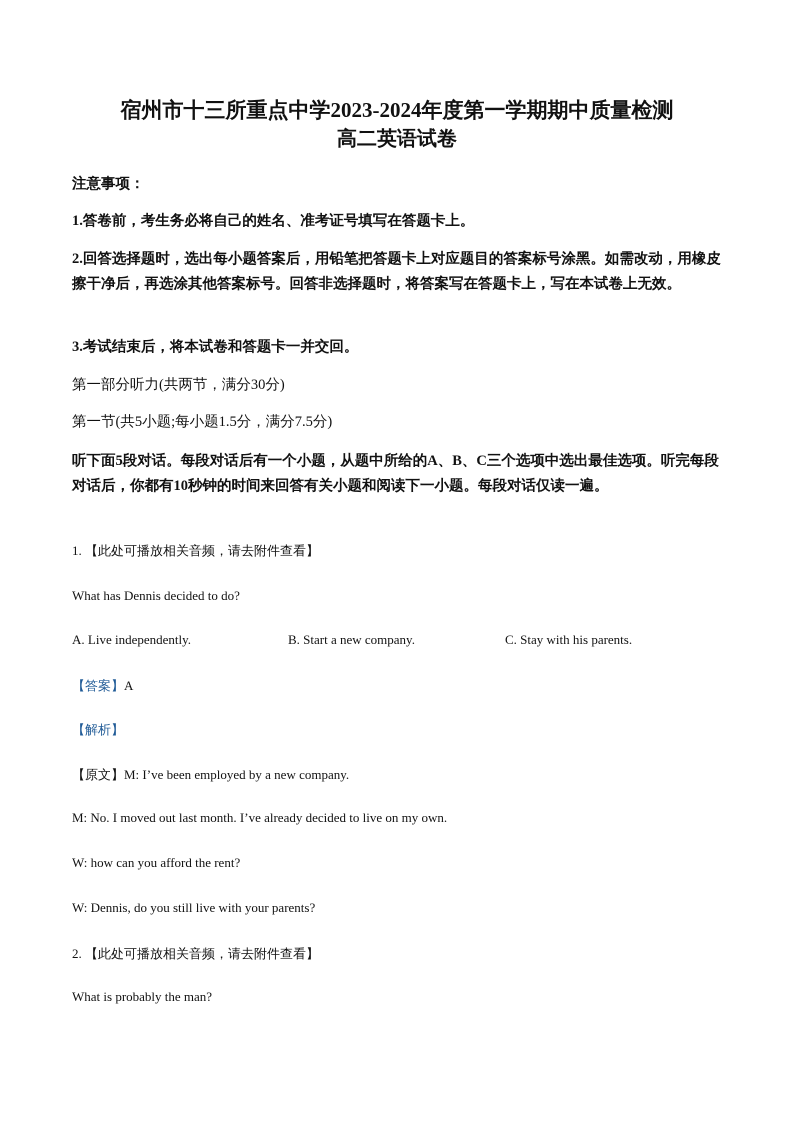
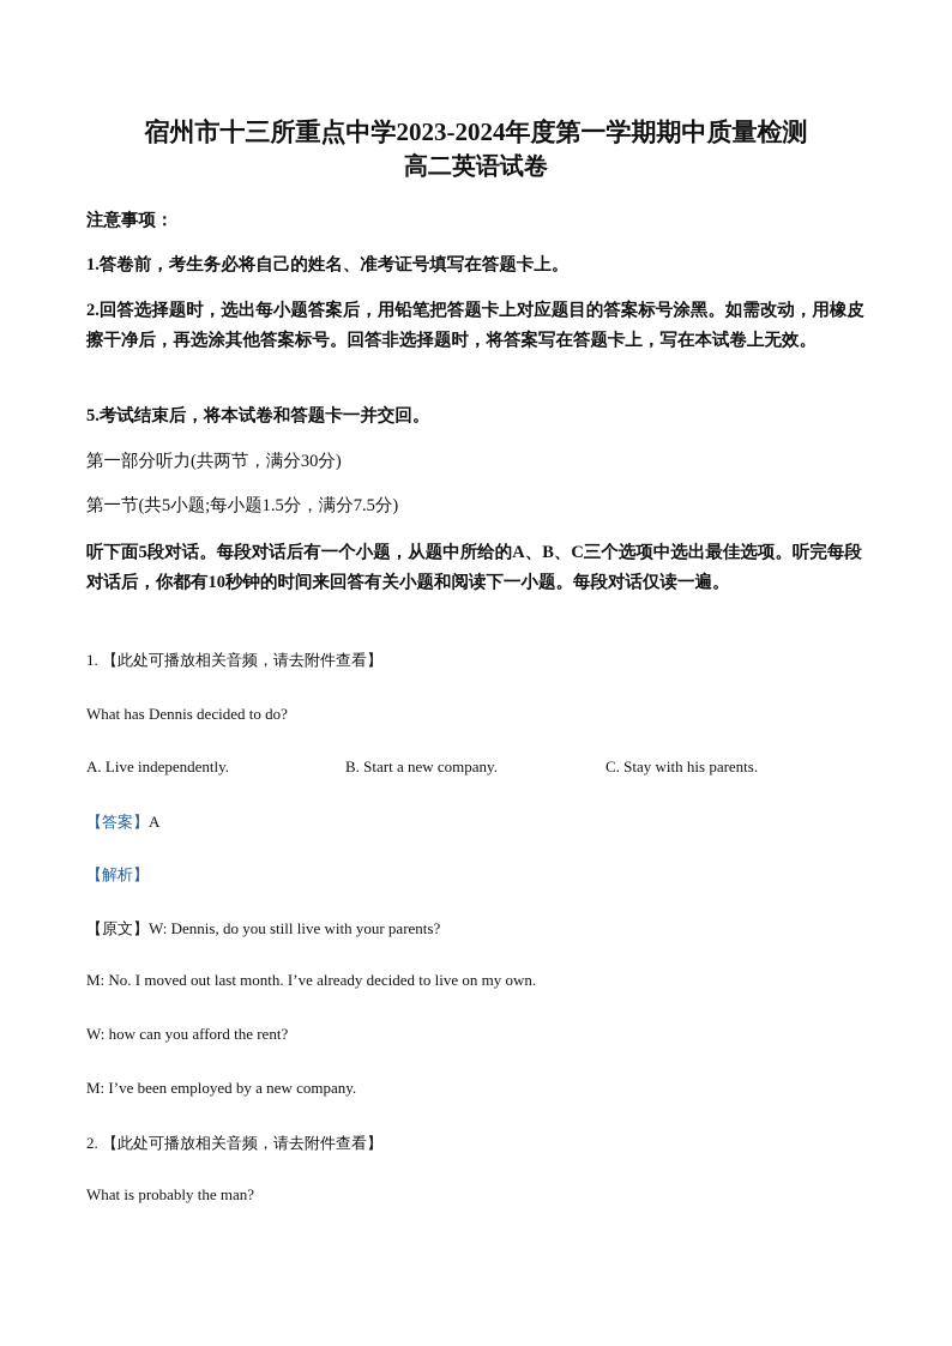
  宿州市十三所重点中学2023-2024年度第一学期期中质量检测
  高二英语试卷
  注意事项：
  1.答卷前，考生务必将自己的姓名、准考证号填写在答题卡上。
  2.回答选择题时，选出每小题答案后，用铅笔把答题卡上对应题目的答案标号涂黑。如需改动，用橡皮擦干净后，再选涂其他答案标号。回答非选择题时，将答案写在答题卡上，写在本试卷上无效。
- 3.考试结束后，将本试卷和答题卡一并交回。
+ 5.考试结束后，将本试卷和答题卡一并交回。
  第一部分听力(共两节，满分30分)
  第一节(共5小题;每小题1.5分，满分7.5分)
  听下面5段对话。每段对话后有一个小题，从题中所给的A、B、C三个选项中选出最佳选项。听完每段对话后，你都有10秒钟的时间来回答有关小题和阅读下一小题。每段对话仅读一遍。
  1. 【此处可播放相关音频，请去附件查看】
  What has Dennis decided to do?
  A. Live independently.
  B. Start a new company.
  C. Stay with his parents.
  【答案】A
  【解析】
- 【原文】M: I’ve been employed by a new company.
+ 【原文】W: Dennis, do you still live with your parents?
  M: No. I moved out last month. I’ve already decided to live on my own.
  W: how can you afford the rent?
- W: Dennis, do you still live with your parents?
+ M: I’ve been employed by a new company.
  2. 【此处可播放相关音频，请去附件查看】
  What is probably the man?
